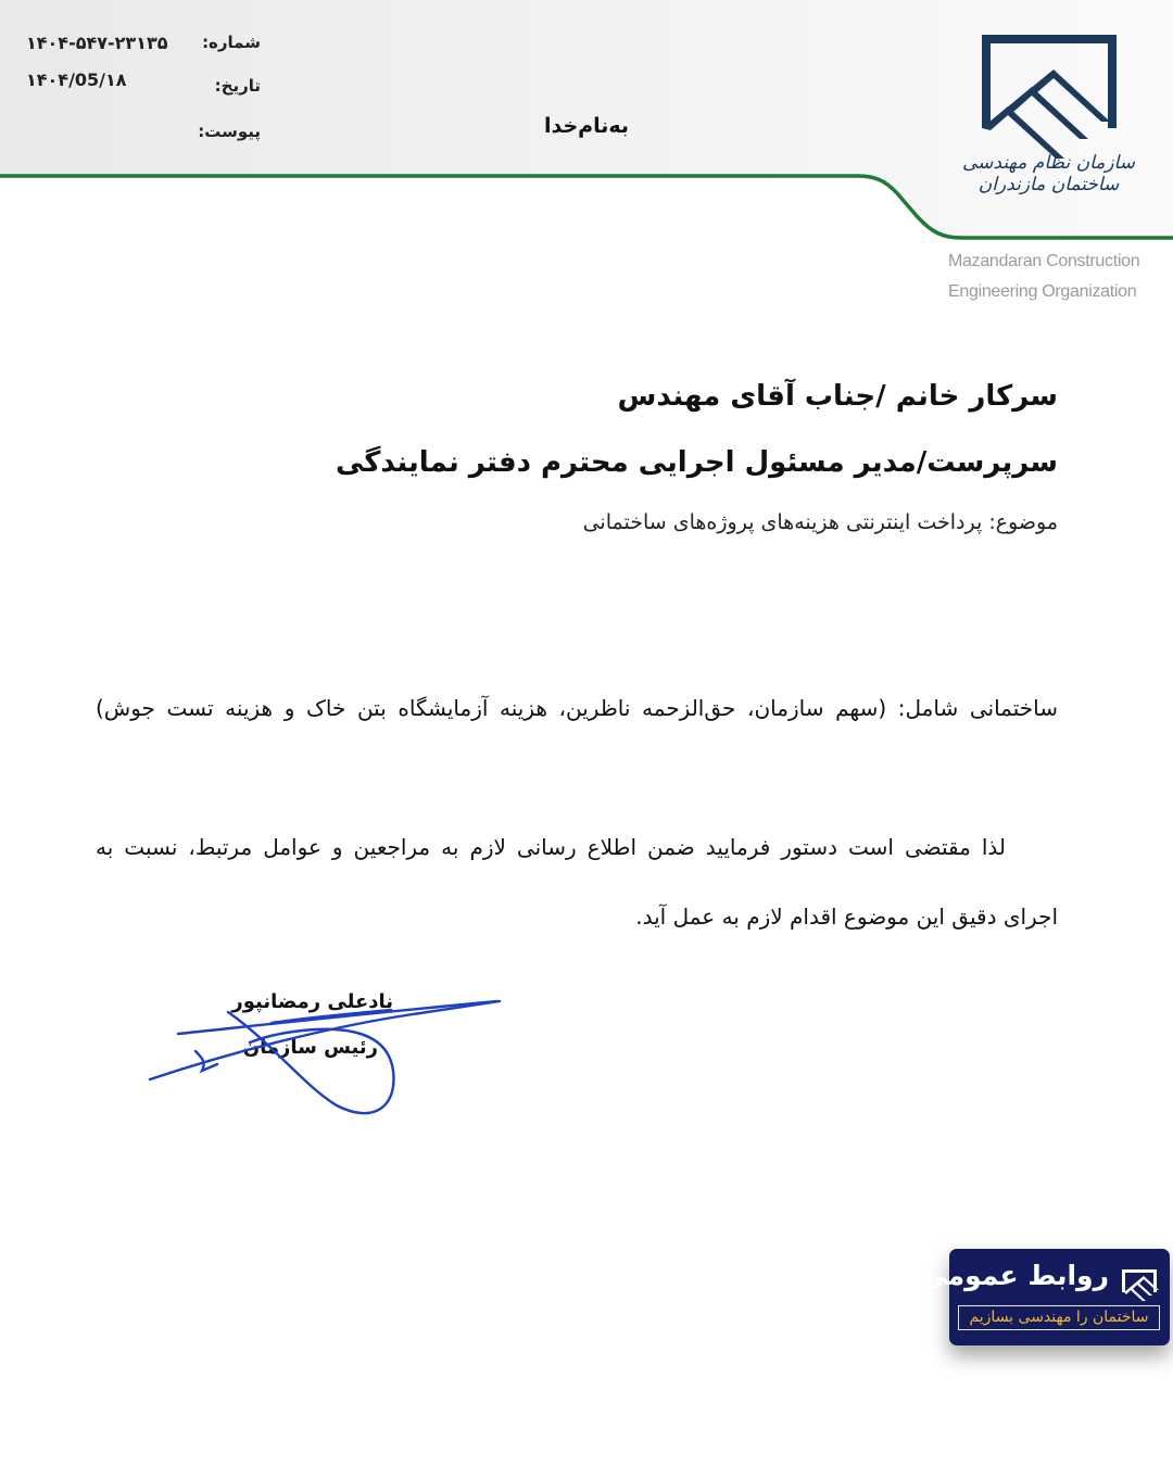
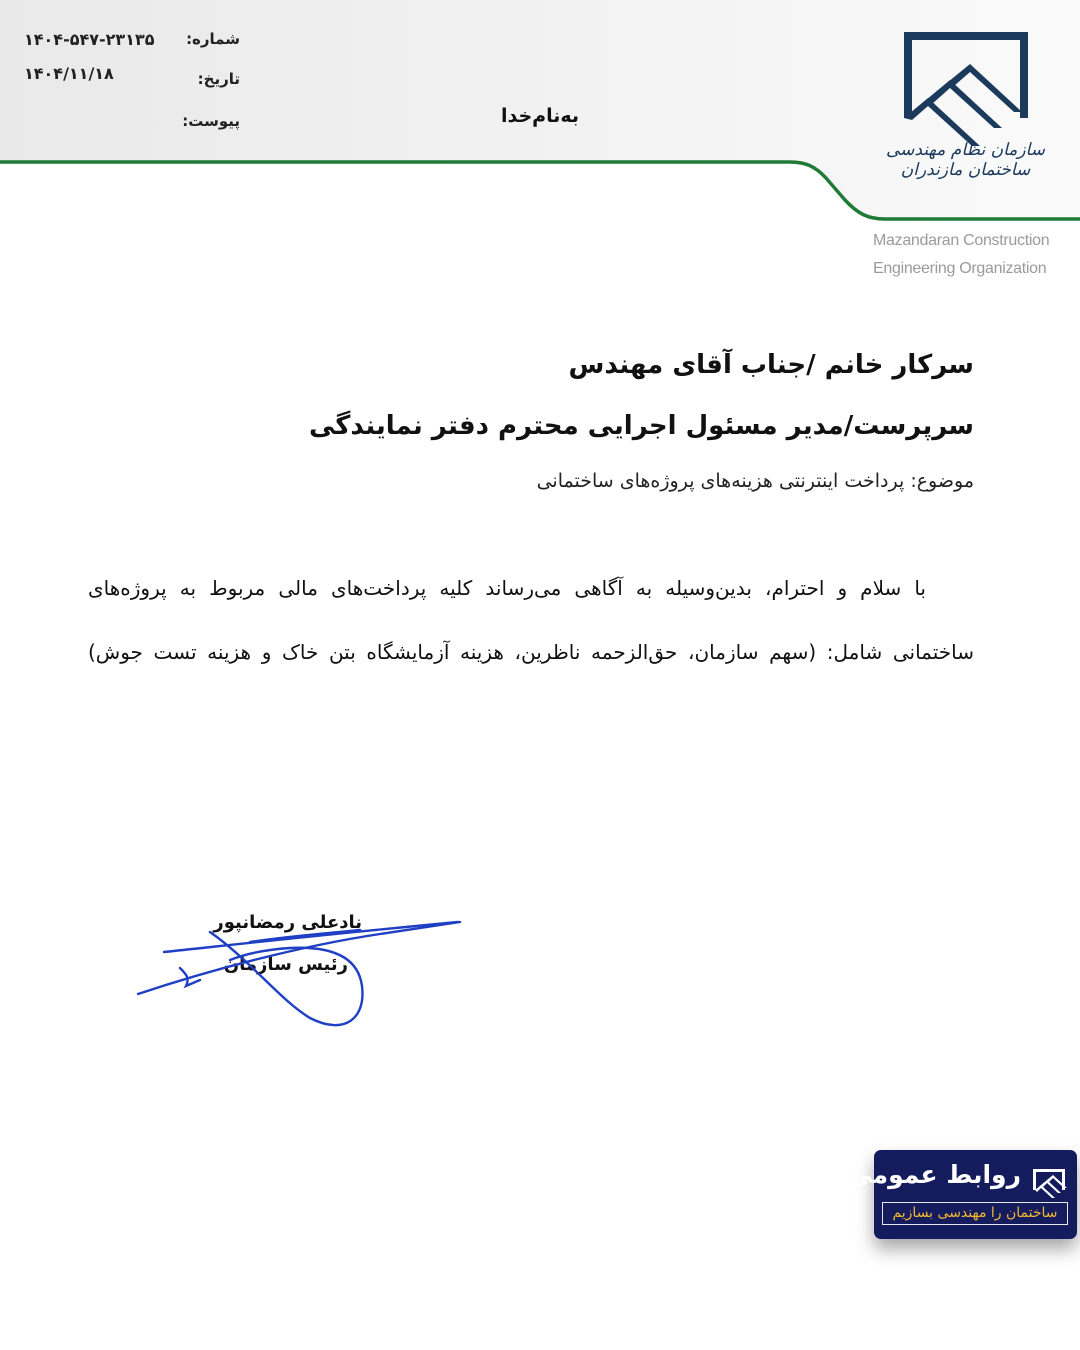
  شماره:
  ۱۴۰۴-۵۴۷-۲۳۱۳۵
  تاریخ:
- ۱۴۰۴/05/۱۸
+ ۱۴۰۴/۱۱/۱۸
  پیوست:
  بهنام‌خدا
  سازمان نظام مهندسی ساختمان مازندران
  Mazandaran Construction
  Engineering Organization
  سرکار خانم /جناب آقای مهندس
  سرپرست/مدیر مسئول اجرایی محترم دفتر نمایندگی
  موضوع: پرداخت اینترنتی هزینه‌های پروژه‌های ساختمانی
+ با سلام و احترام، بدین‌وسیله به آگاهی می‌رساند کلیه پرداخت‌های مالی مربوط به پروژه‌های
  ساختمانی شامل: (سهم سازمان، حق‌الزحمه ناظرین، هزینه آزمایشگاه بتن خاک و هزینه تست جوش)
- لذا مقتضی است دستور فرمایید ضمن اطلاع رسانی لازم به مراجعین و عوامل مرتبط، نسبت به
- اجرای دقیق این موضوع اقدام لازم به عمل آید.
  نادعلی رمضانپور
  رئیس سازمان
  روابط عمومی
  ساختمان را مهندسی بسازیم
